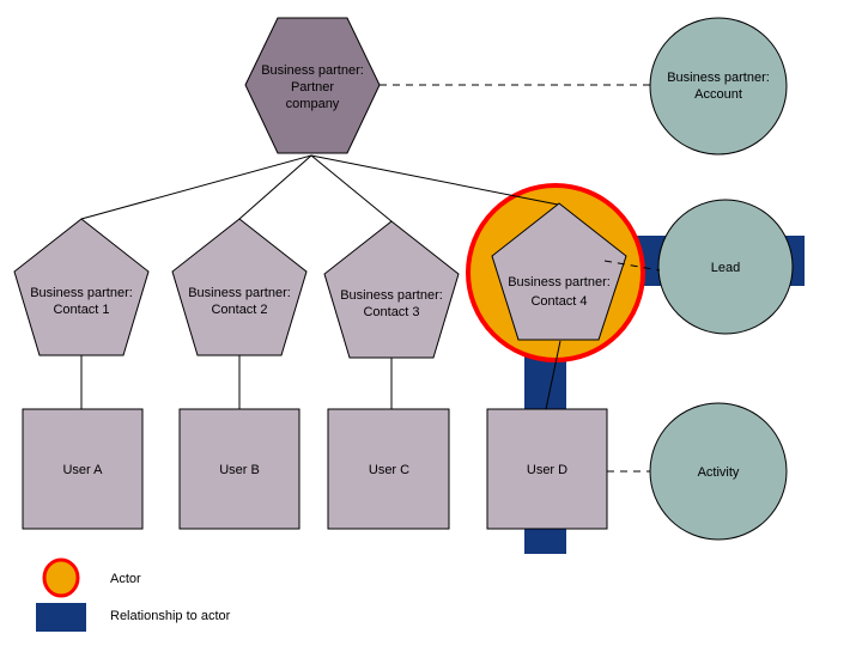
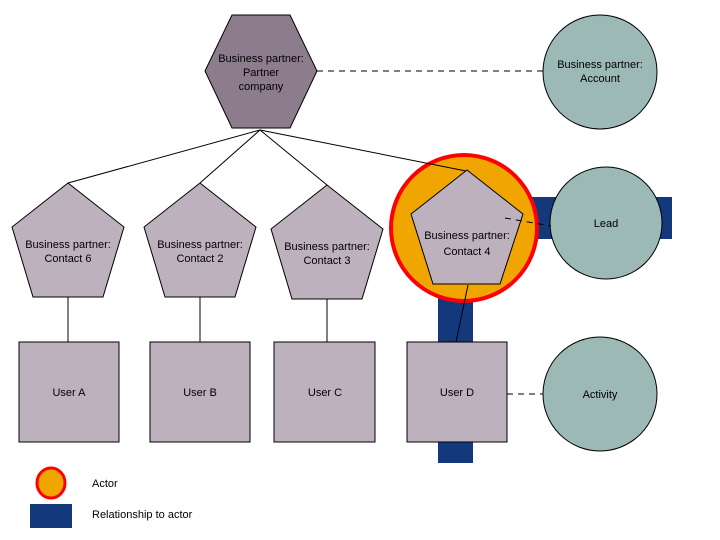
  Business partner:
  Partner
  company
  Business partner:
  Account
  Lead
  Activity
  Business partner:
- Contact 1
+ Contact 6
  Business partner:
  Contact 2
  Business partner:
  Contact 3
  Business partner:
  Contact 4
  User A
  User B
  User C
  User D
  Actor
  Relationship to actor
